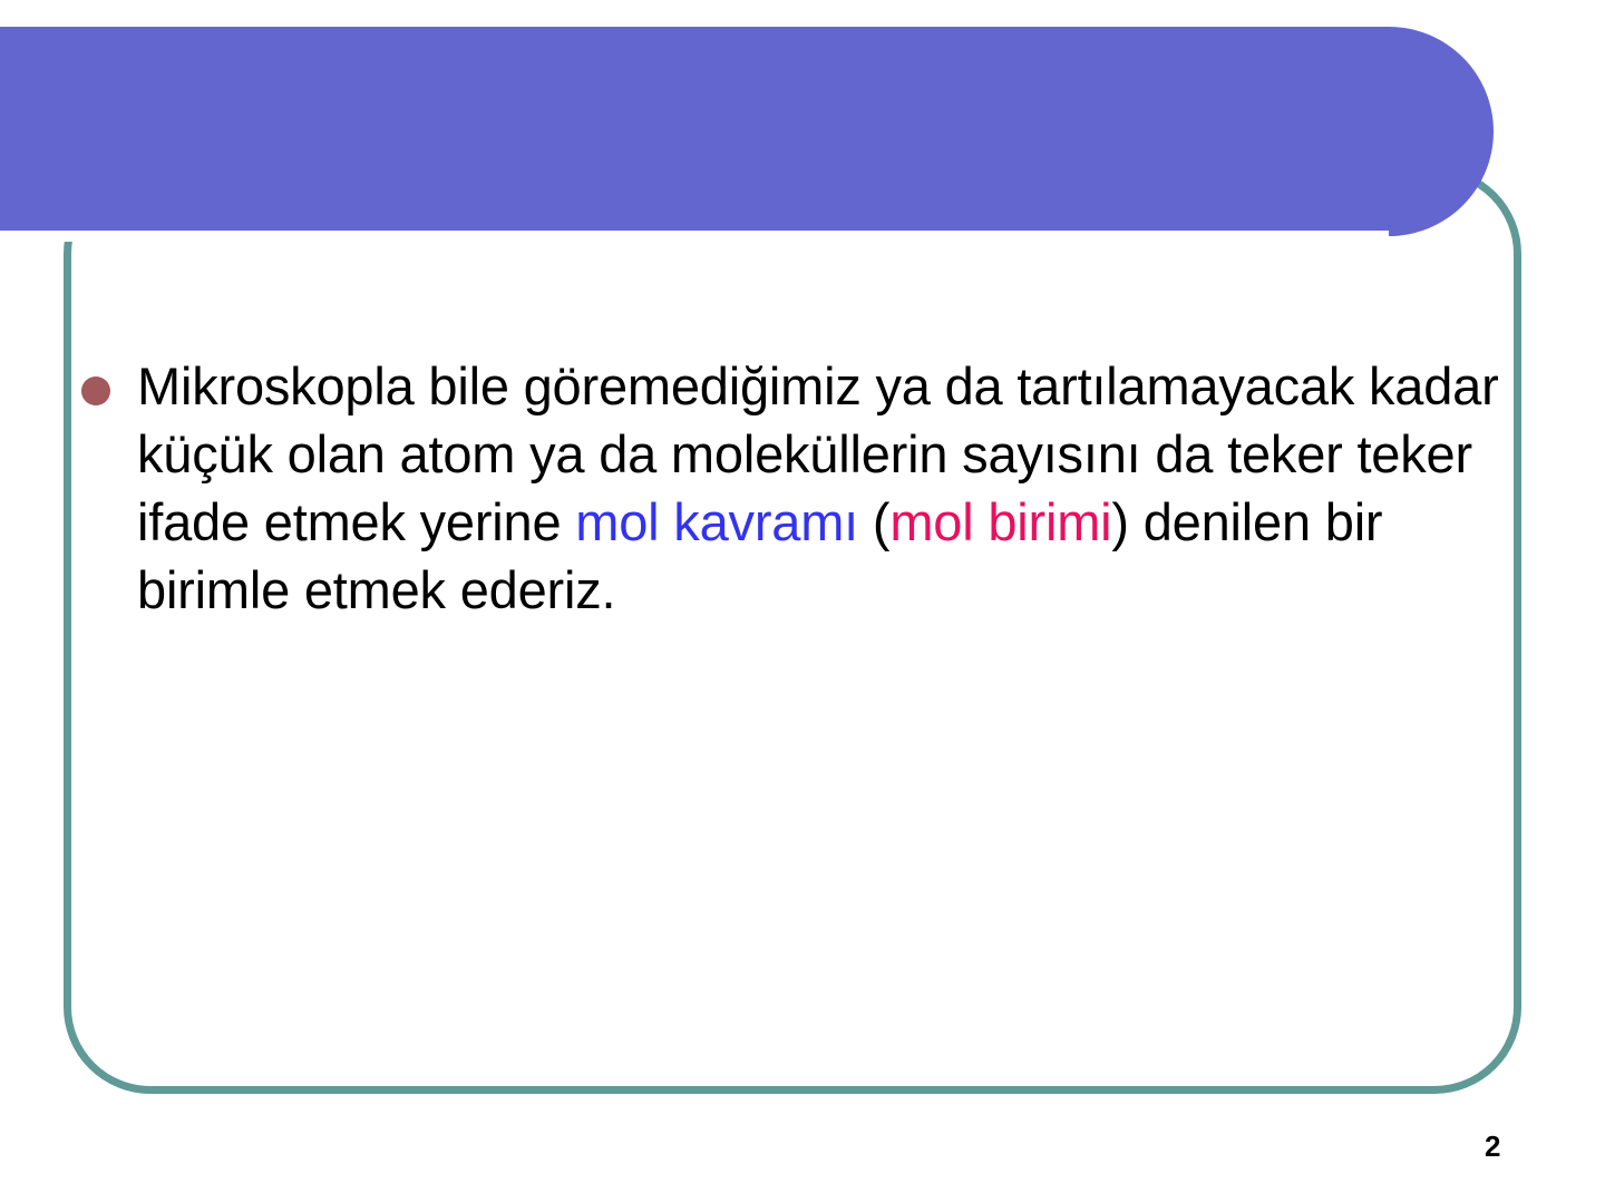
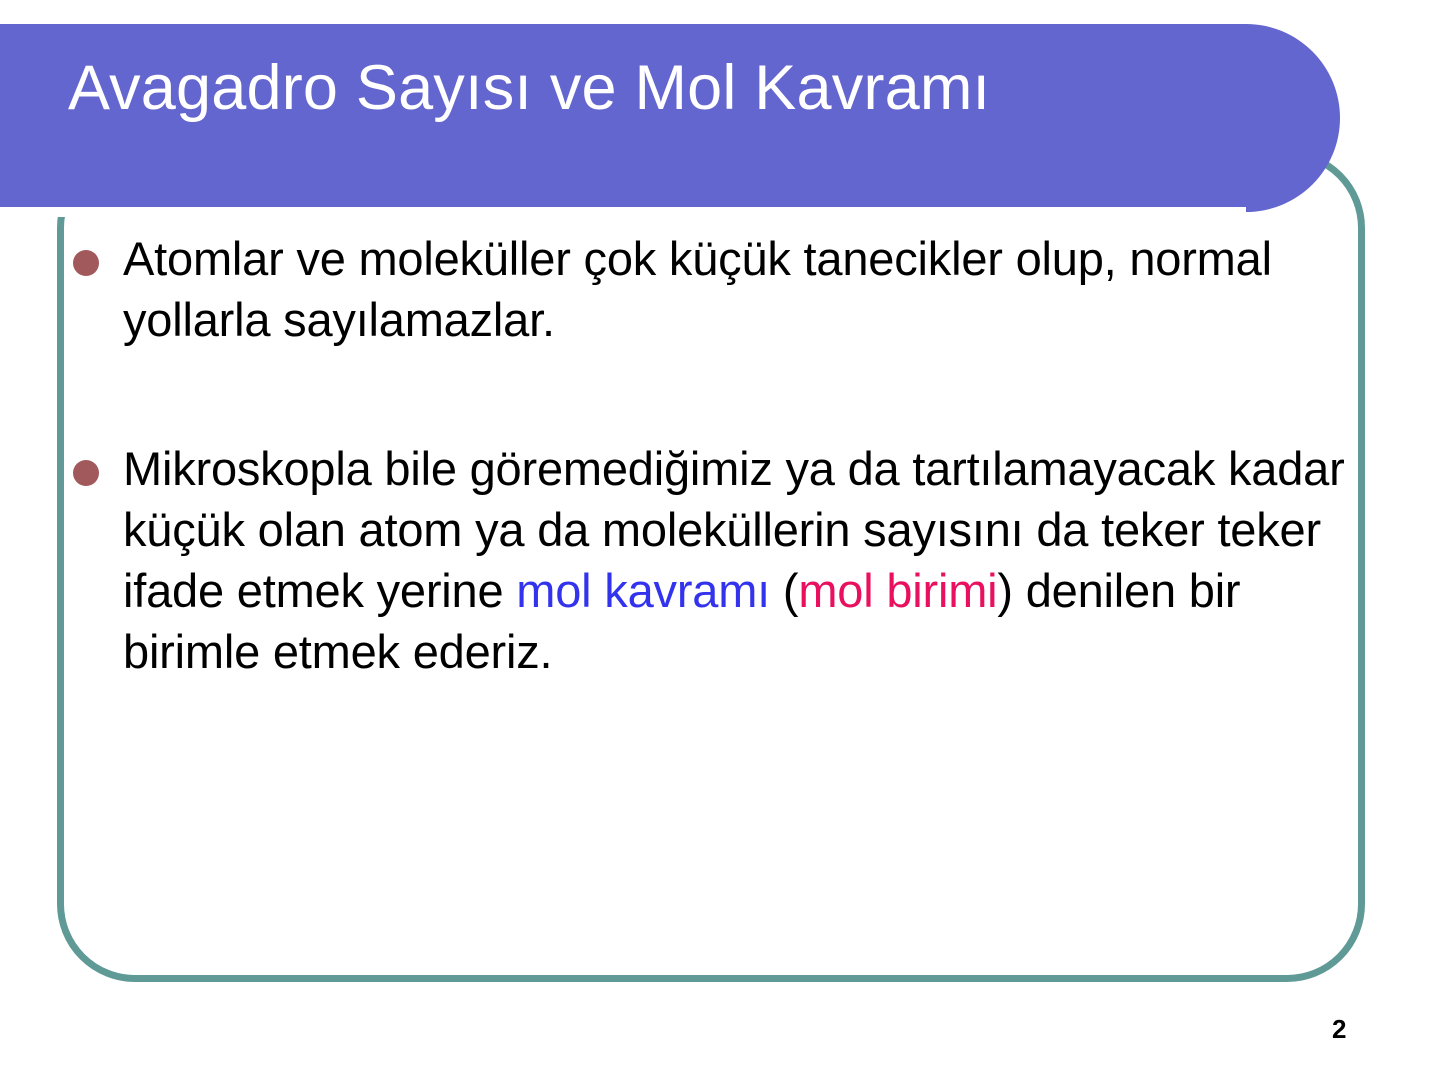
+ Avagadro Sayısı ve Mol Kavramı
+ Atomlar ve moleküller çok küçük tanecikler olup, normal yollarla sayılamazlar.
  Mikroskopla bile göremediğimiz ya da tartılamayacak kadar küçük olan atom ya da moleküllerin sayısını da teker teker ifade etmek yerine mol kavramı (mol birimi) denilen bir birimle etmek ederiz.
  2
